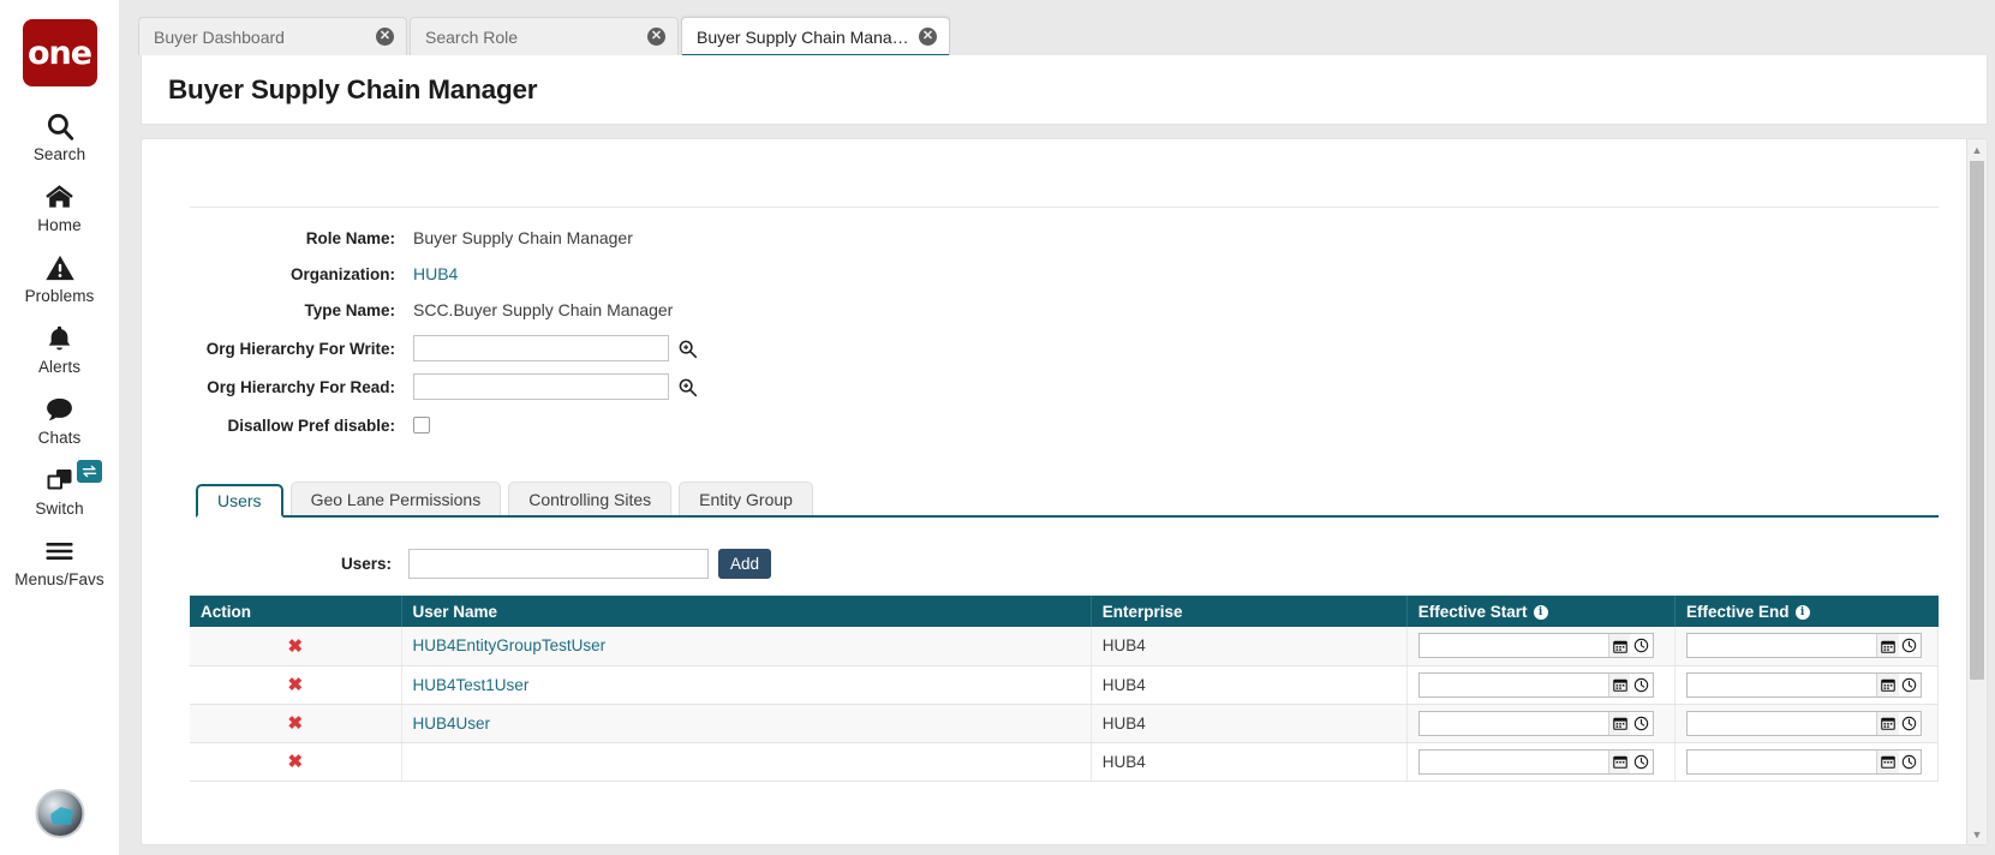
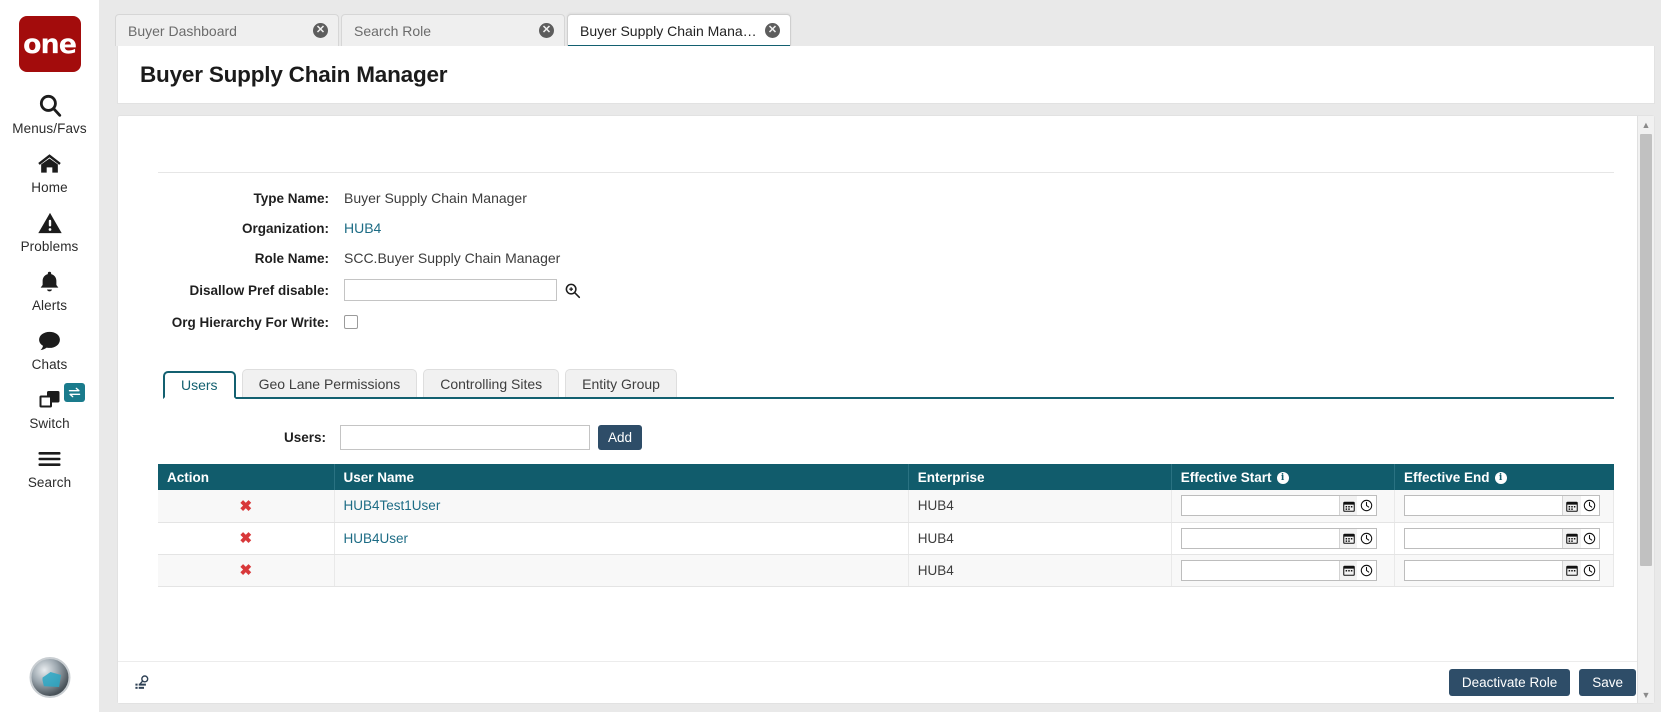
  one
- Search
+ Menus/Favs
  Home
  Problems
  Alerts
  Chats
  Switch
- Menus/Favs
+ Search
  Buyer Dashboard
  ✕
  Search Role
  ✕
  Buyer Supply Chain Manage
  ✕
  Buyer Supply Chain Manager
- Role Name:
+ Type Name:
  Buyer Supply Chain Manager
  Organization:
  HUB4
- Type Name:
+ Role Name:
  SCC.Buyer Supply Chain Manager
- Org Hierarchy For Write:
+ Disallow Pref disable:
- Org Hierarchy For Read:
- Disallow Pref disable:
+ Org Hierarchy For Write:
  Users
  Geo Lane Permissions
  Controlling Sites
  Entity Group
  Users:
  Add
  Action	User Name	Enterprise	Effective Start i	Effective End i
- ✖	HUB4EntityGroupTestUser	HUB4
  ✖	HUB4Test1User	HUB4
  ✖	HUB4User	HUB4
  ✖		HUB4
+ Deactivate Role
+ Save
  ▲
  ▼
